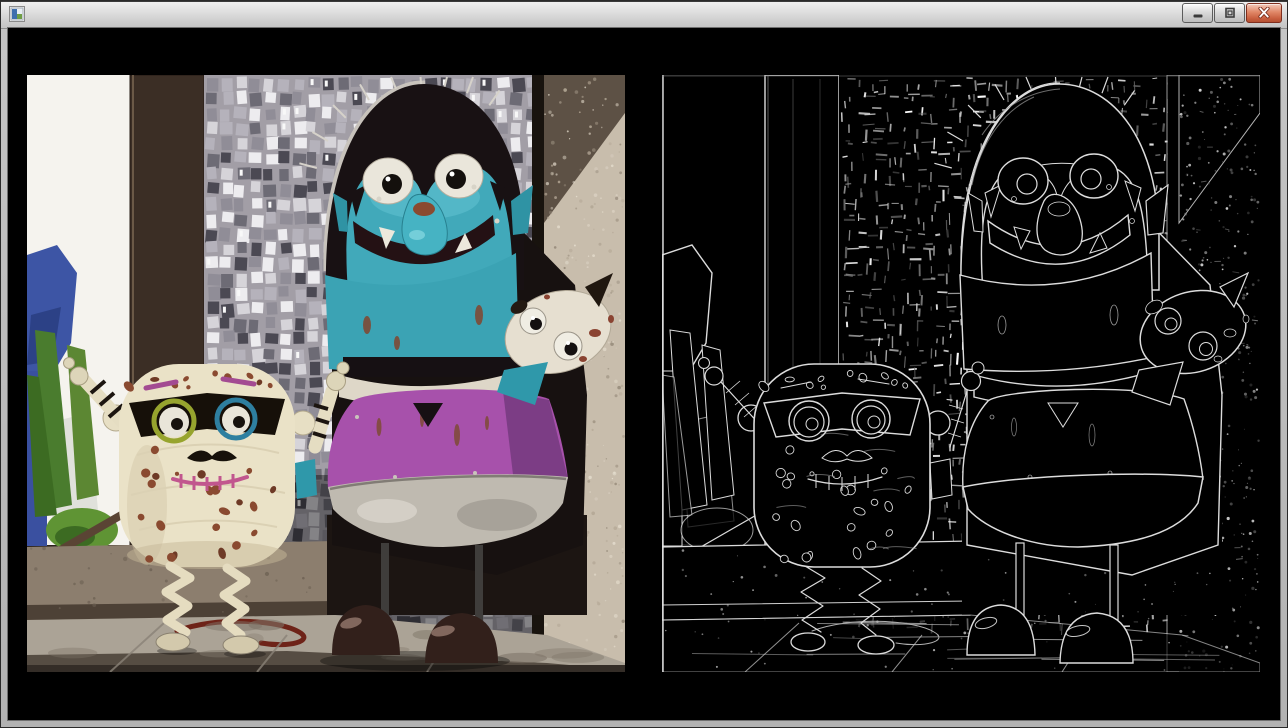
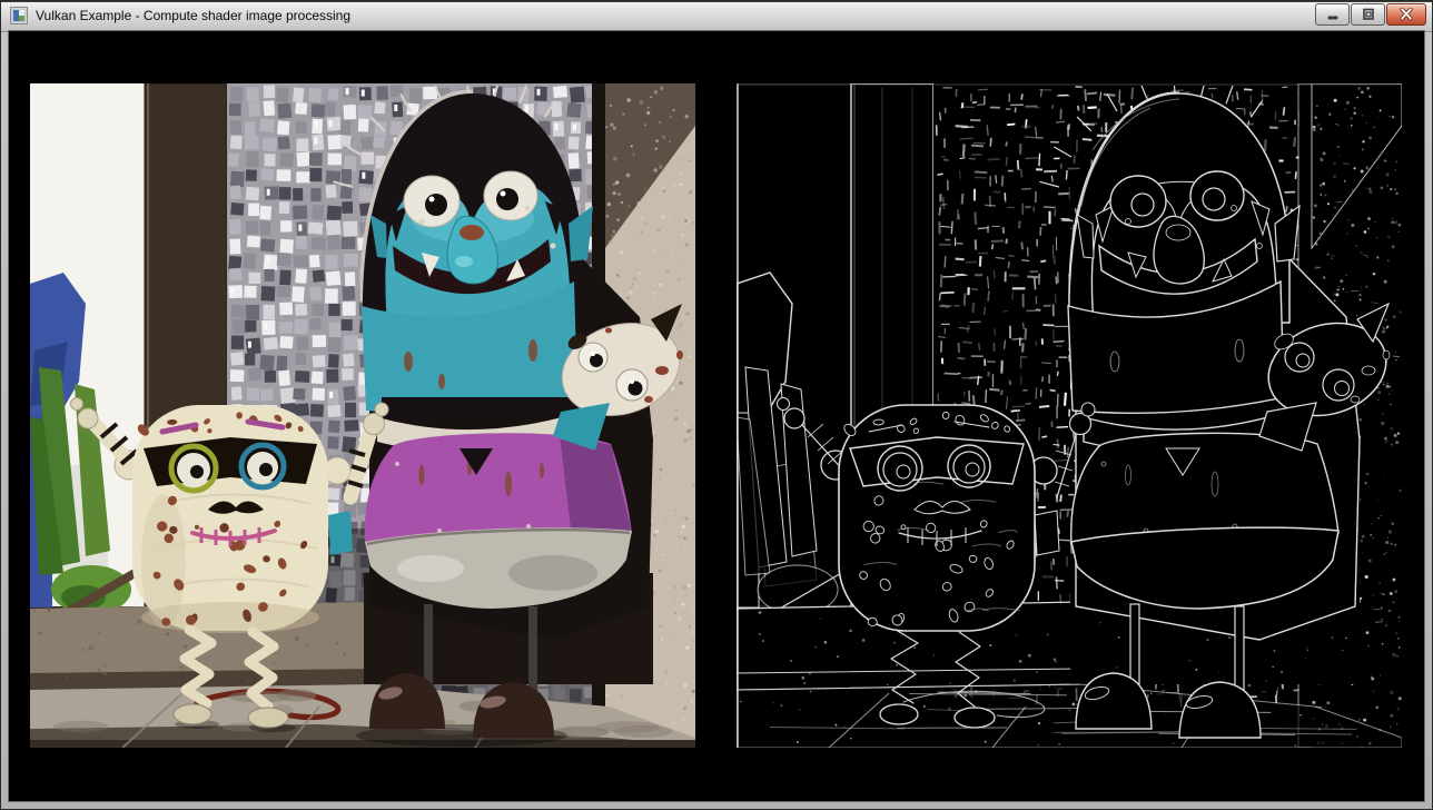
+ Vulkan Example - Compute shader image processing
